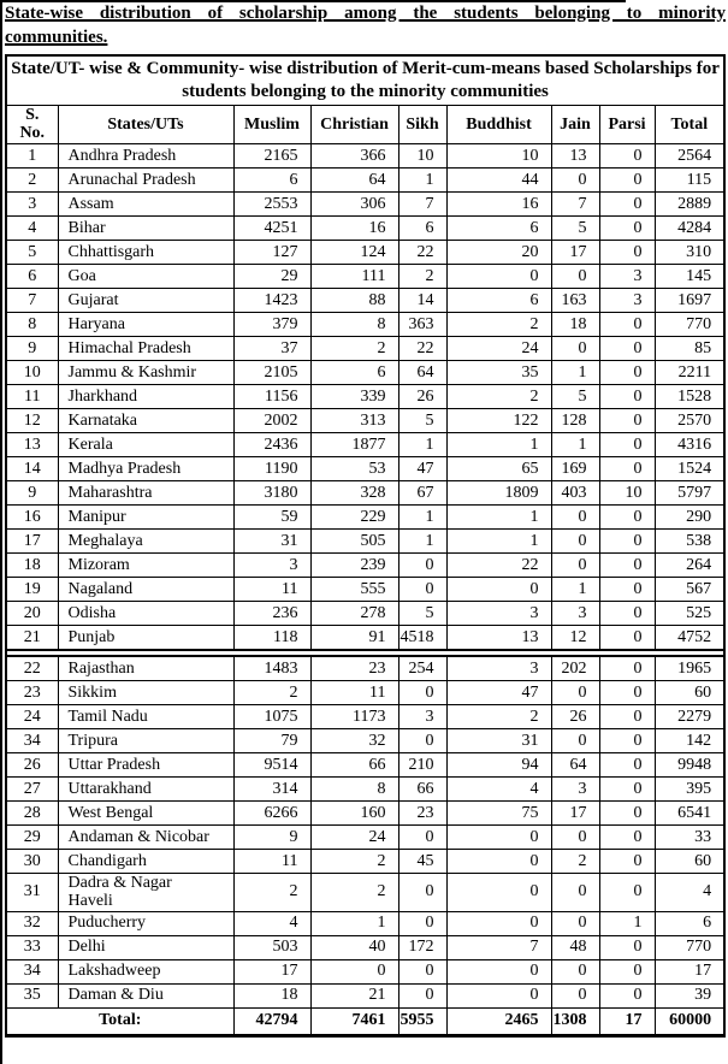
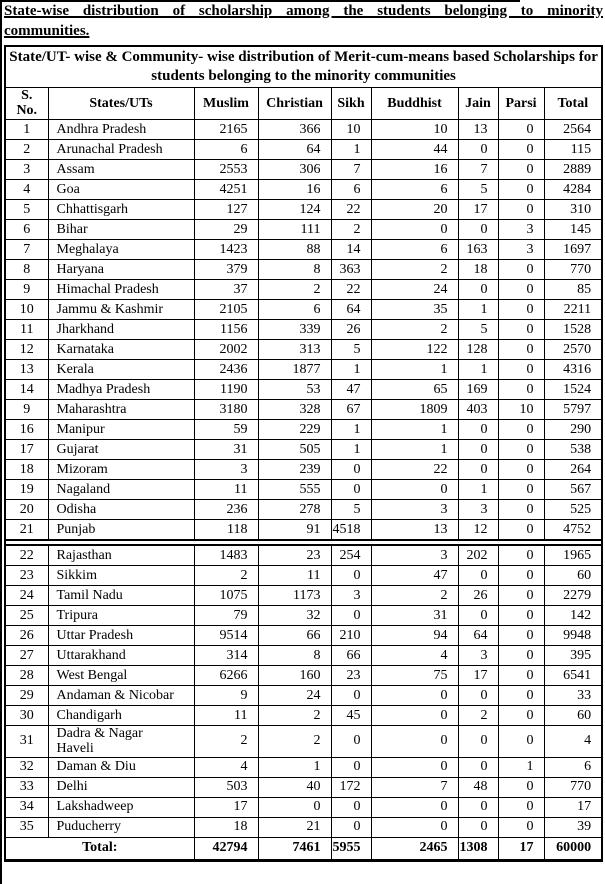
  State-wise distribution of scholarship among the students belonging to minority
  communities.
  State/UT- wise & Community- wise distribution of Merit-cum-means based Scholarships for students belonging to the minority communities
  S. No.	States/UTs	Muslim	Christian	Sikh	Buddhist	Jain	Parsi	Total
  1	Andhra Pradesh	2165	366	10	10	13	0	2564
  2	Arunachal Pradesh	6	64	1	44	0	0	115
  3	Assam	2553	306	7	16	7	0	2889
- 4	Bihar	4251	16	6	6	5	0	4284
+ 4	Goa	4251	16	6	6	5	0	4284
  5	Chhattisgarh	127	124	22	20	17	0	310
- 6	Goa	29	111	2	0	0	3	145
+ 6	Bihar	29	111	2	0	0	3	145
- 7	Gujarat	1423	88	14	6	163	3	1697
+ 7	Meghalaya	1423	88	14	6	163	3	1697
  8	Haryana	379	8	363	2	18	0	770
  9	Himachal Pradesh	37	2	22	24	0	0	85
  10	Jammu & Kashmir	2105	6	64	35	1	0	2211
  11	Jharkhand	1156	339	26	2	5	0	1528
  12	Karnataka	2002	313	5	122	128	0	2570
  13	Kerala	2436	1877	1	1	1	0	4316
  14	Madhya Pradesh	1190	53	47	65	169	0	1524
  9	Maharashtra	3180	328	67	1809	403	10	5797
  16	Manipur	59	229	1	1	0	0	290
- 17	Meghalaya	31	505	1	1	0	0	538
+ 17	Gujarat	31	505	1	1	0	0	538
  18	Mizoram	3	239	0	22	0	0	264
  19	Nagaland	11	555	0	0	1	0	567
  20	Odisha	236	278	5	3	3	0	525
  21	Punjab	118	91	4518	13	12	0	4752
  22	Rajasthan	1483	23	254	3	202	0	1965
  23	Sikkim	2	11	0	47	0	0	60
  24	Tamil Nadu	1075	1173	3	2	26	0	2279
- 34	Tripura	79	32	0	31	0	0	142
+ 25	Tripura	79	32	0	31	0	0	142
  26	Uttar Pradesh	9514	66	210	94	64	0	9948
  27	Uttarakhand	314	8	66	4	3	0	395
  28	West Bengal	6266	160	23	75	17	0	6541
  29	Andaman & Nicobar	9	24	0	0	0	0	33
  30	Chandigarh	11	2	45	0	2	0	60
  31	Dadra & Nagar Haveli	2	2	0	0	0	0	4
- 32	Puducherry	4	1	0	0	0	1	6
+ 32	Daman & Diu	4	1	0	0	0	1	6
  33	Delhi	503	40	172	7	48	0	770
  34	Lakshadweep	17	0	0	0	0	0	17
- 35	Daman & Diu	18	21	0	0	0	0	39
+ 35	Puducherry	18	21	0	0	0	0	39
  Total:	42794	7461	5955	2465	1308	17	60000
